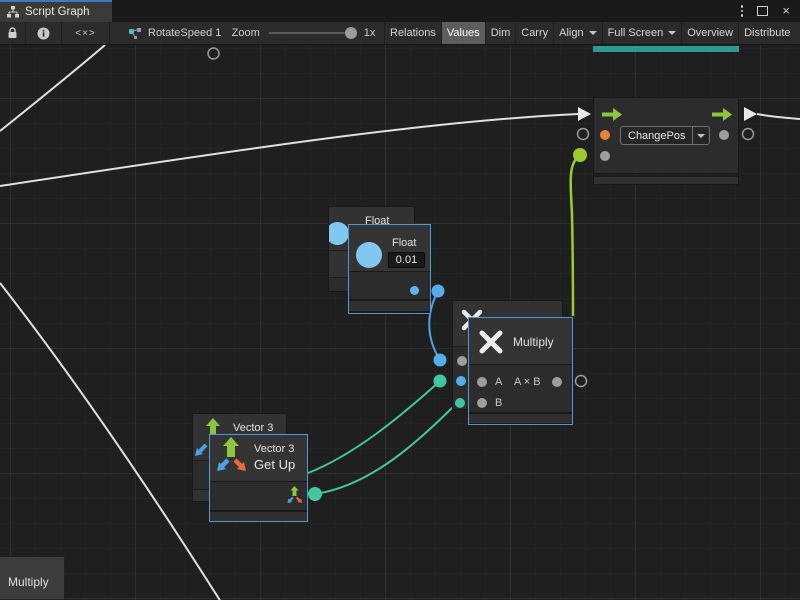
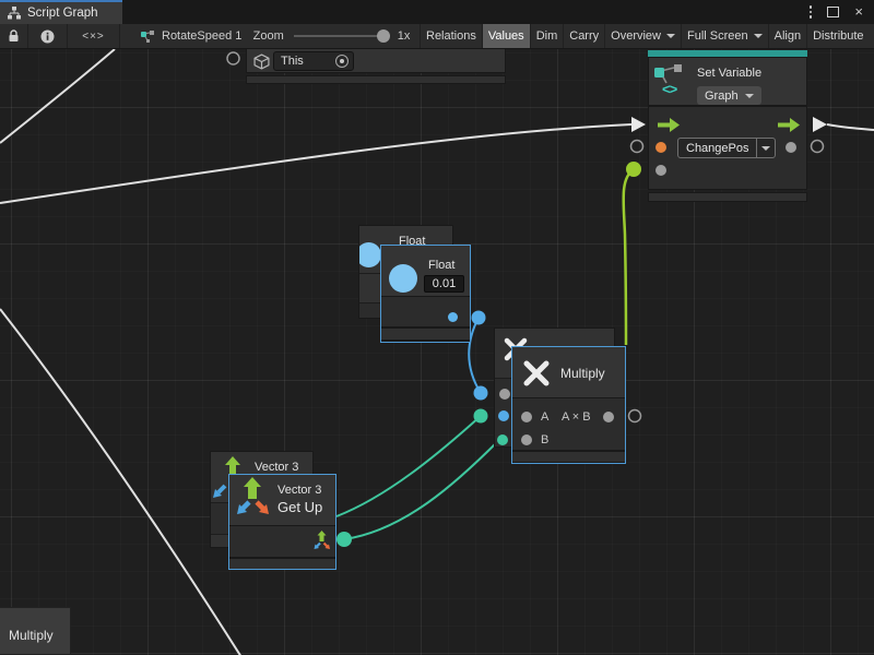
  Script Graph
  ×
  <×>
  RotateSpeed 1
  Zoom
  1x
  Relations
  Values
  Dim
  Carry
- Align
+ Overview
  Full Screen
- Overview
+ Align
  Distribute
+ This
+ <>
+ Set Variable
+ Graph
  ChangePos
  Float
  Float
  0.01
  Multiply
  A
  A × B
  B
  Vector 3
  Vector 3
  Get Up
  Multiply
